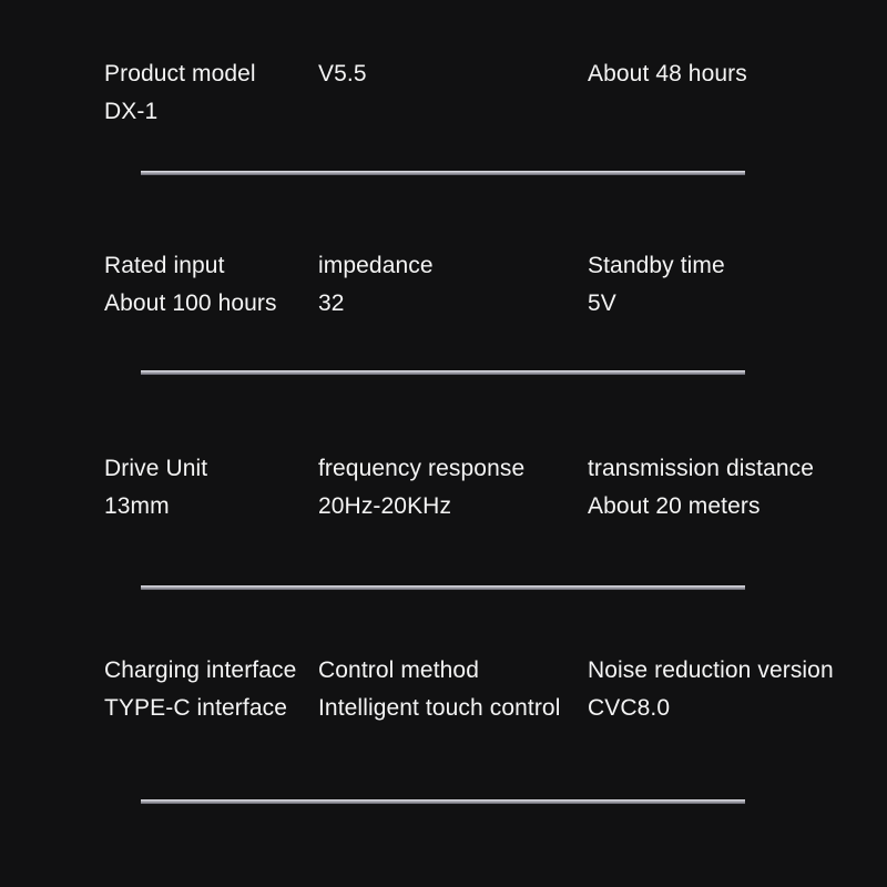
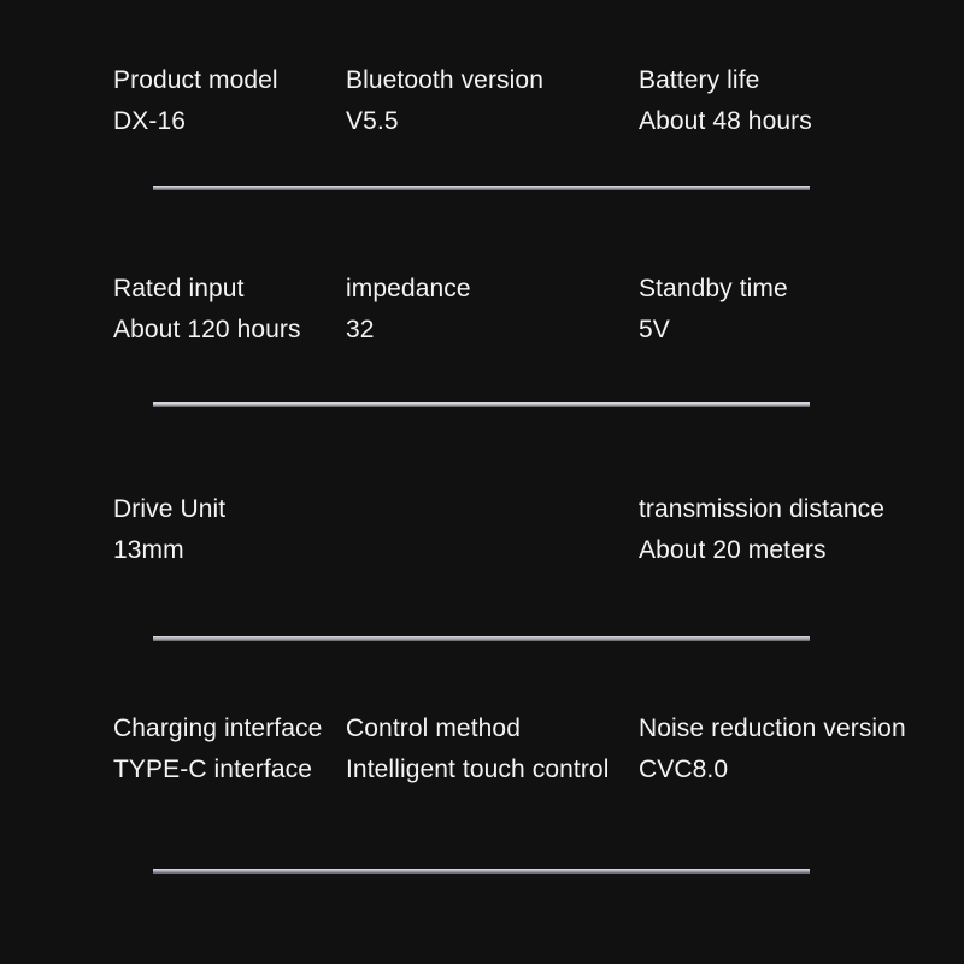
  Product model
- DX-1
+ DX-16
+ Bluetooth version
  V5.5
+ Battery life
  About 48 hours
  Rated input
- About 100 hours
+ About 120 hours
  impedance
  32
  Standby time
  5V
  Drive Unit
  13mm
- frequency response
- 20Hz-20KHz
  transmission distance
  About 20 meters
  Charging interface
  TYPE-C interface
  Control method
  Intelligent touch control
  Noise reduction version
  CVC8.0
